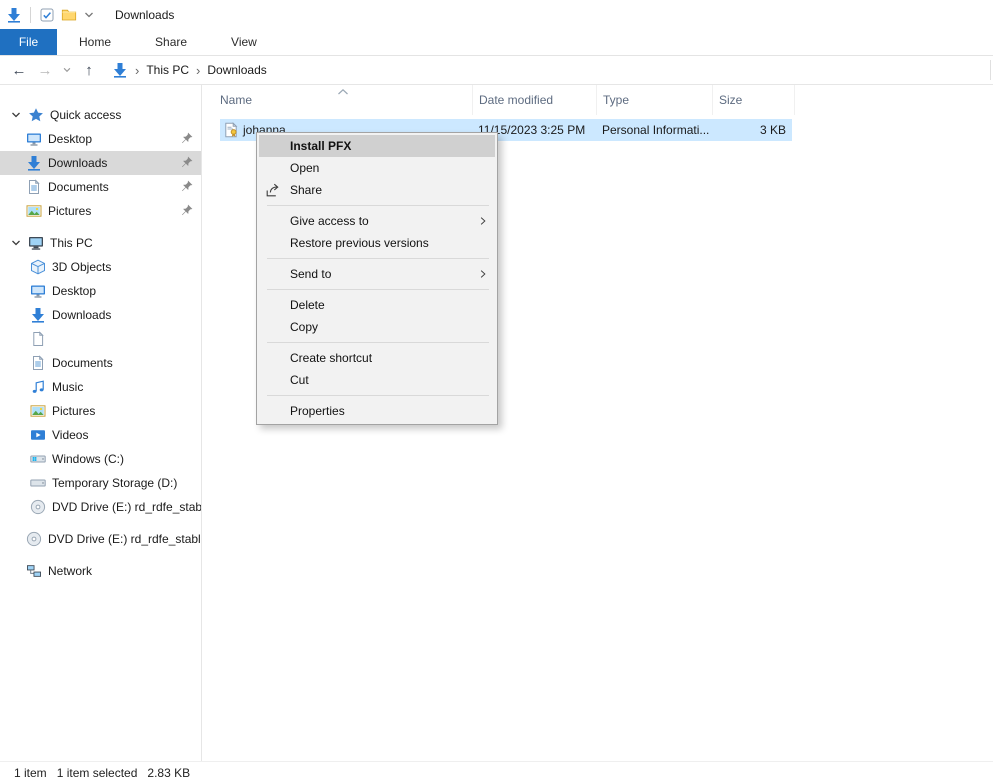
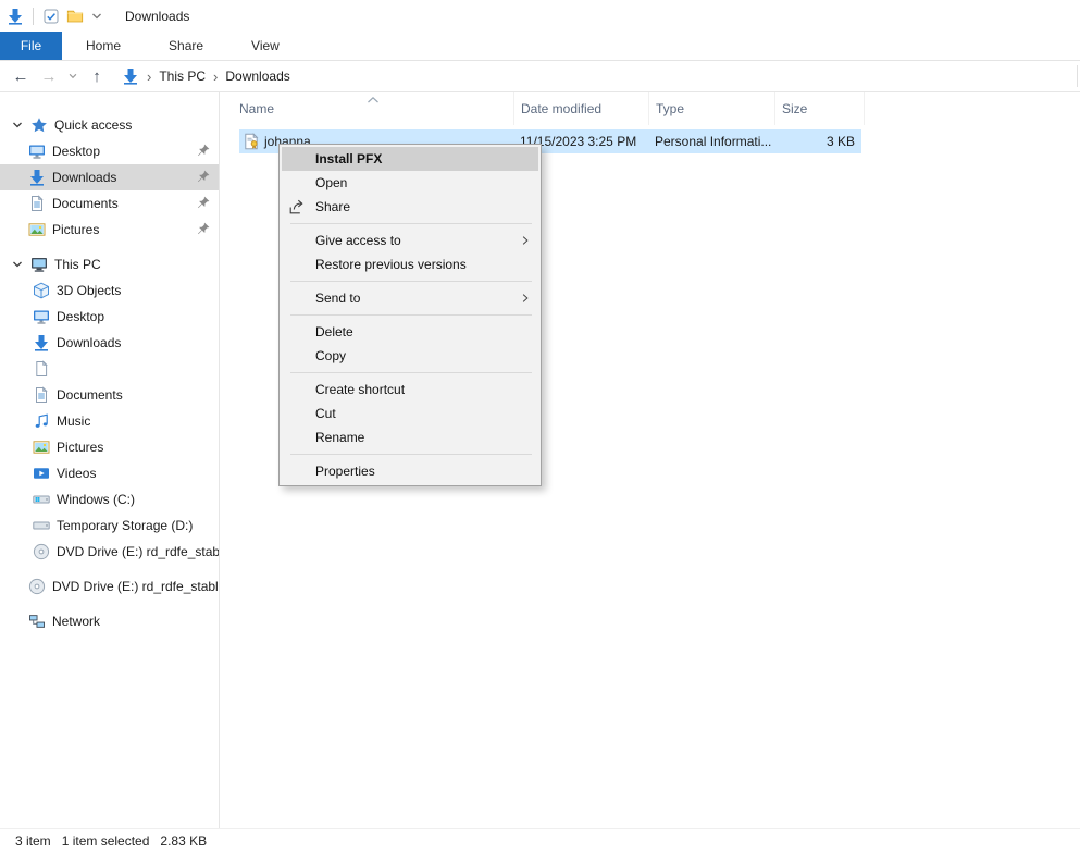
  Downloads
  File
  Home
  Share
  View
  ←
  →
  ↑
  ›
  This PC
  ›
  Downloads
  Quick access
  Desktop
  Downloads
  Documents
  Pictures
  This PC
  3D Objects
  Desktop
  Downloads
  Documents
  Music
  Pictures
  Videos
  Windows (C:)
  Temporary Storage (D:)
  DVD Drive (E:) rd_rdfe_stab
  DVD Drive (E:) rd_rdfe_stabl
  Network
  Name
  Date modified
  Type
  Size
  johanna
  11/15/2023 3:25 PM
  Personal Informati...
  3 KB
  Install PFX
  Open
  Share
  Give access to
  Restore previous versions
  Send to
  Delete
  Copy
  Create shortcut
  Cut
+ Rename
  Properties
- 1 item
+ 3 item
  1 item selected
  2.83 KB
